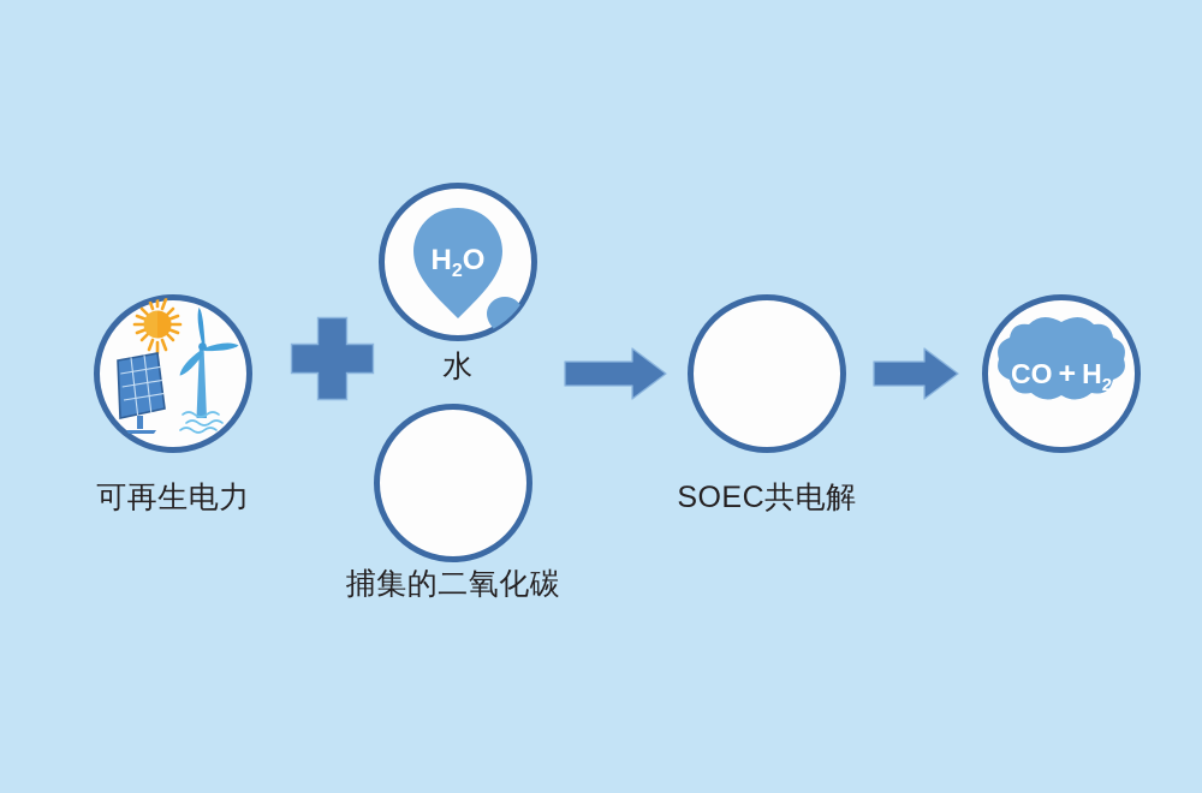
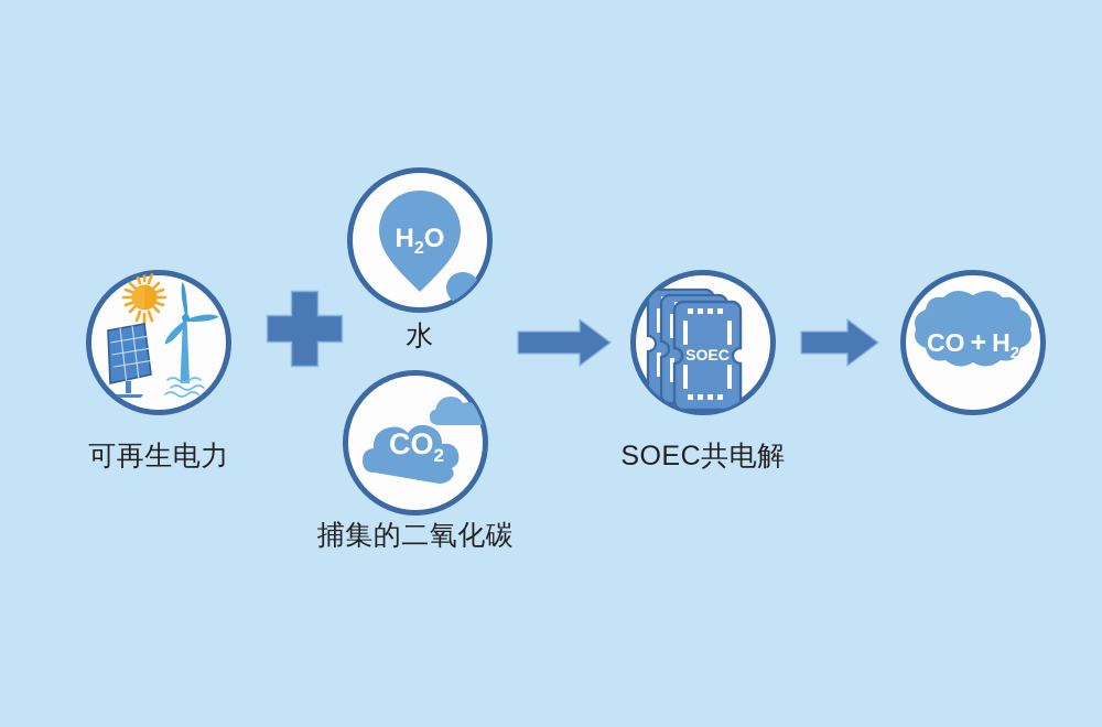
  H2 O
+ CO2
+ SOEC
  CO + H2
  可再生电力
  水
  捕集的二氧化碳
  SOEC共电解
